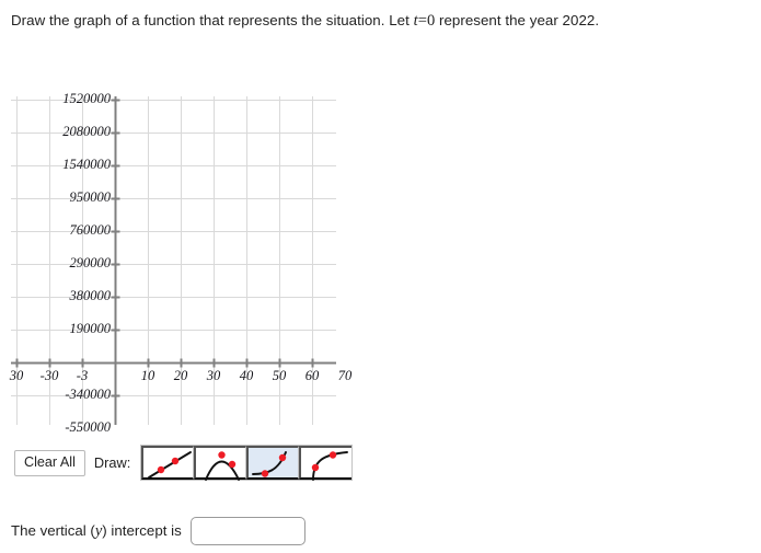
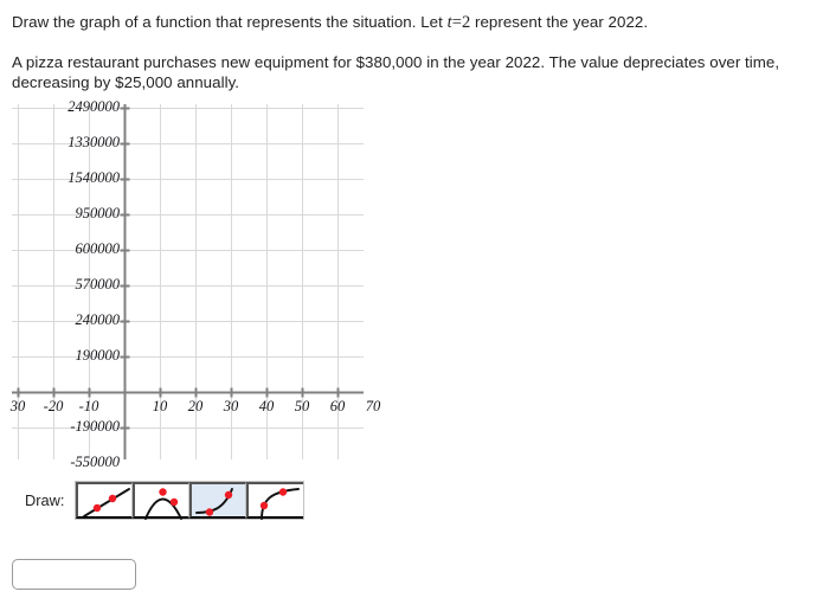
- Draw the graph of a function that represents the situation. Let t=0 represent the year 2022.
+ Draw the graph of a function that represents the situation. Let t=2 represent the year 2022.
+ A pizza restaurant purchases new equipment for $380,000 in the year 2022. The value depreciates over time, decreasing by $25,000 annually.
- 1520000
+ 2490000
- 2080000
+ 1330000
  1540000
  950000
- 760000
+ 600000
- 290000
+ 570000
- 380000
+ 240000
  190000
- -340000
+ -190000
  -550000
  30
- -30
+ -20
- -3
+ -10
  10
  20
  30
  40
  50
  60
  70
- Clear All
  Draw:
- The vertical (y) intercept is
